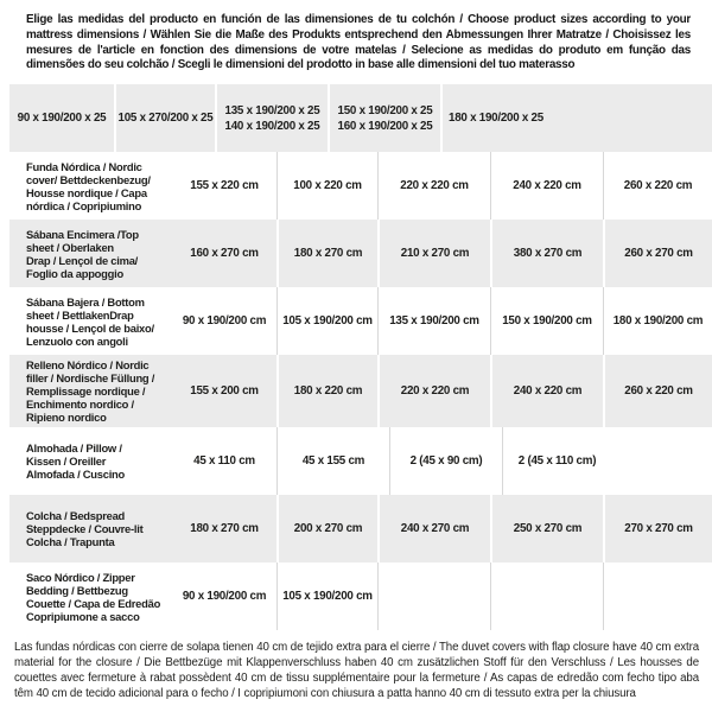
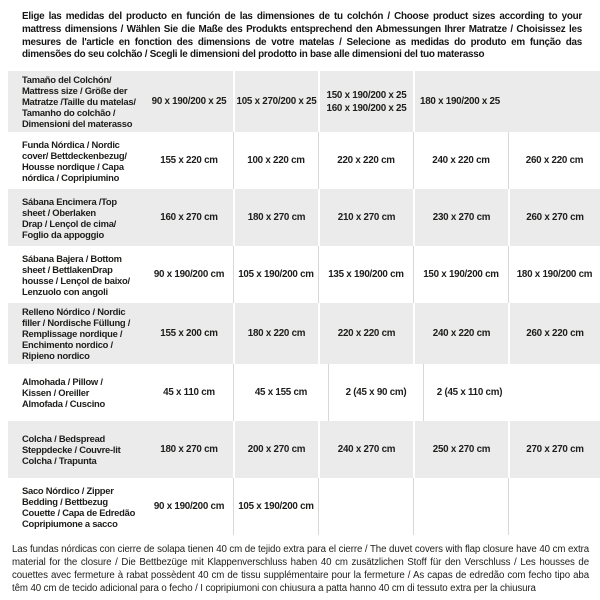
  Elige las medidas del producto en función de las dimensiones de tu colchón / Choose product sizes according to your mattress dimensions / Wählen Sie die Maße des Produkts entsprechend den Abmessungen Ihrer Matratze / Choisissez les mesures de l'article en fonction des dimensions de votre matelas / Selecione as medidas do produto em função das dimensões do seu colchão / Scegli le dimensioni del prodotto in base alle dimensioni del tuo materasso
+ Tamaño del Colchón/
+ Mattress size / Größe der
+ Matratze /Taille du matelas/
+ Tamanho do colchão /
+ Dimensioni del materasso
  90 x 190/200 x 25
  105 x 270/200 x 25
- 135 x 190/200 x 25
- 140 x 190/200 x 25
  150 x 190/200 x 25
  160 x 190/200 x 25
  180 x 190/200 x 25
  Funda Nórdica / Nordic
  cover/ Bettdeckenbezug/
  Housse nordique / Capa
  nórdica / Copripiumino
  155 x 220 cm
  100 x 220 cm
  220 x 220 cm
  240 x 220 cm
  260 x 220 cm
  Sábana Encimera /Top
  sheet / Oberlaken
  Drap / Lençol de cima/
  Foglio da appoggio
  160 x 270 cm
  180 x 270 cm
  210 x 270 cm
- 380 x 270 cm
+ 230 x 270 cm
  260 x 270 cm
  Sábana Bajera / Bottom
  sheet / BettlakenDrap
  housse / Lençol de baixo/
  Lenzuolo con angoli
  90 x 190/200 cm
  105 x 190/200 cm
  135 x 190/200 cm
  150 x 190/200 cm
  180 x 190/200 cm
  Relleno Nórdico / Nordic
  filler / Nordische Füllung /
  Remplissage nordique /
  Enchimento nordico /
  Ripieno nordico
  155 x 200 cm
  180 x 220 cm
  220 x 220 cm
  240 x 220 cm
  260 x 220 cm
  Almohada / Pillow /
  Kissen / Oreiller
  Almofada / Cuscino
  45 x 110 cm
  45 x 155 cm
  2 (45 x 90 cm)
  2 (45 x 110 cm)
  Colcha / Bedspread
  Steppdecke / Couvre-lit
  Colcha / Trapunta
  180 x 270 cm
  200 x 270 cm
  240 x 270 cm
  250 x 270 cm
  270 x 270 cm
  Saco Nórdico / Zipper
  Bedding / Bettbezug
  Couette / Capa de Edredão
  Copripiumone a sacco
  90 x 190/200 cm
  105 x 190/200 cm
  Las fundas nórdicas con cierre de solapa tienen 40 cm de tejido extra para el cierre / The duvet covers with flap closure have 40 cm extra material for the closure / Die Bettbezüge mit Klappenverschluss haben 40 cm zusätzlichen Stoff für den Verschluss / Les housses de couettes avec fermeture à rabat possèdent 40 cm de tissu supplémentaire pour la fermeture / As capas de edredão com fecho tipo aba têm 40 cm de tecido adicional para o fecho / I copripiumoni con chiusura a patta hanno 40 cm di tessuto extra per la chiusura
